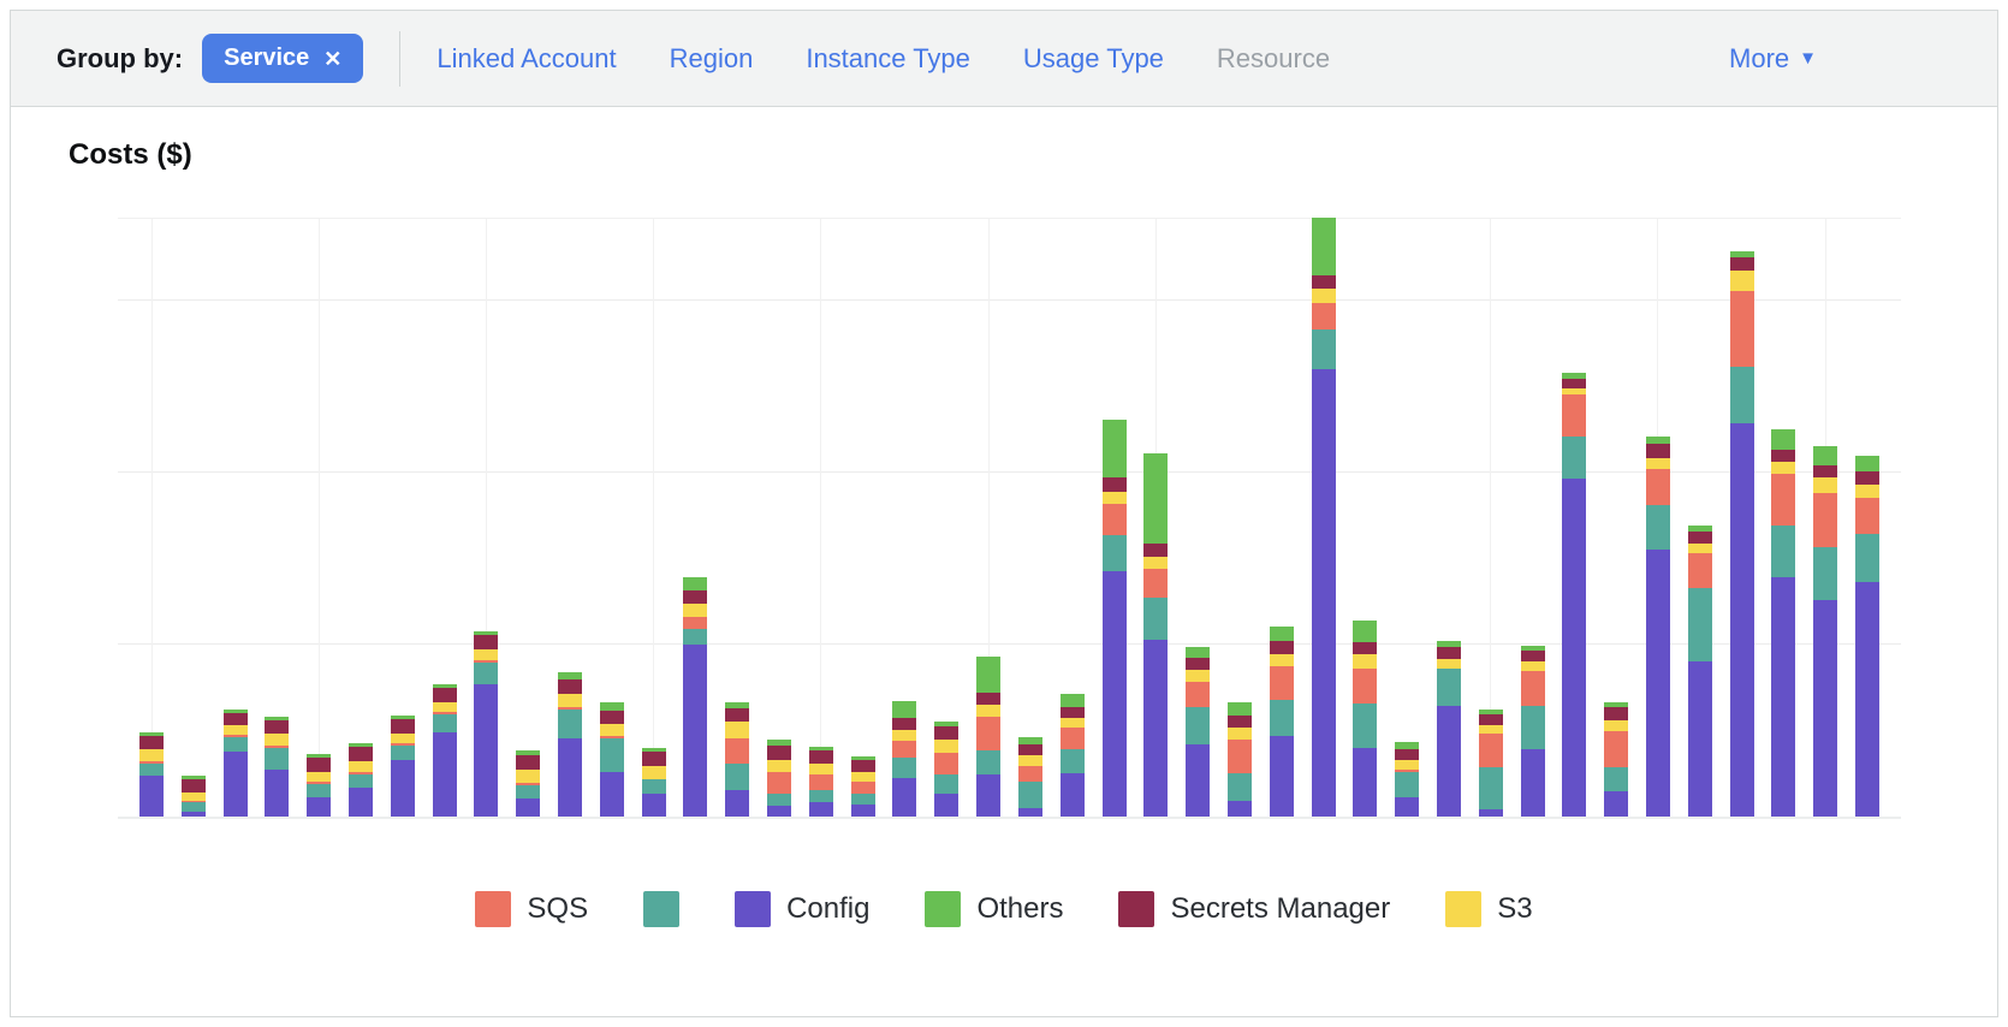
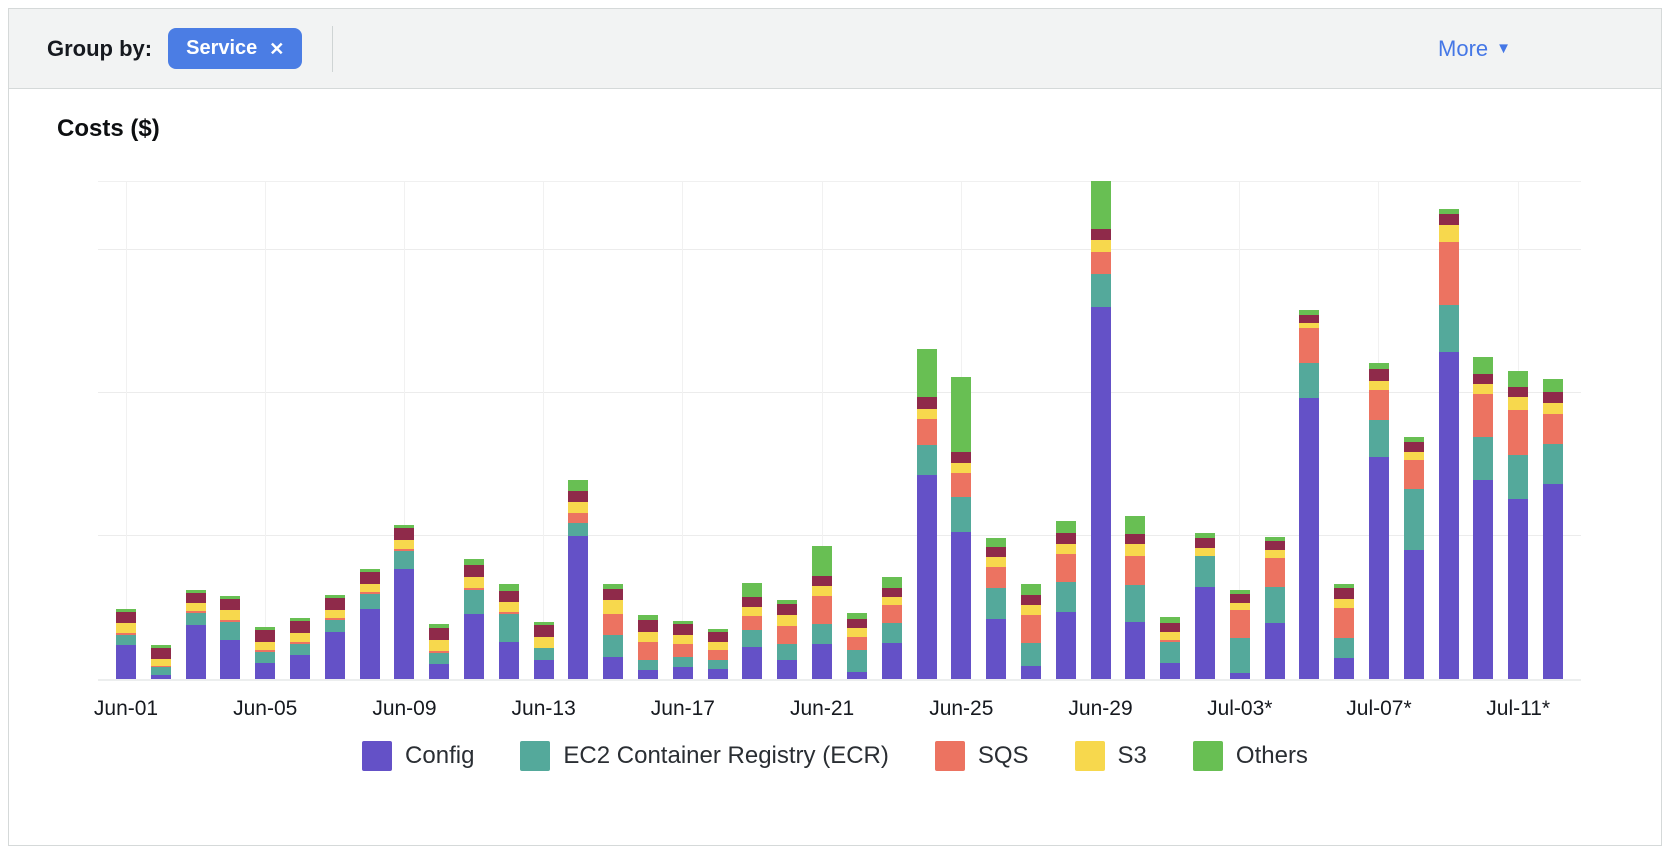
  Group by:
  Service
  ✕
- Linked Account
- Region
- Instance Type
- Usage Type
- Resource
  More
  ▼
  Costs ($)
+ Jun-01
+ Jun-05
+ Jun-09
+ Jun-13
+ Jun-17
+ Jun-21
+ Jun-25
+ Jun-29
+ Jul-03*
+ Jul-07*
+ Jul-11*
- SQS
+ Config
+ EC2 Container Registry (ECR)
- Config
+ SQS
- Others
+ S3
- Secrets Manager
- S3
+ Others
